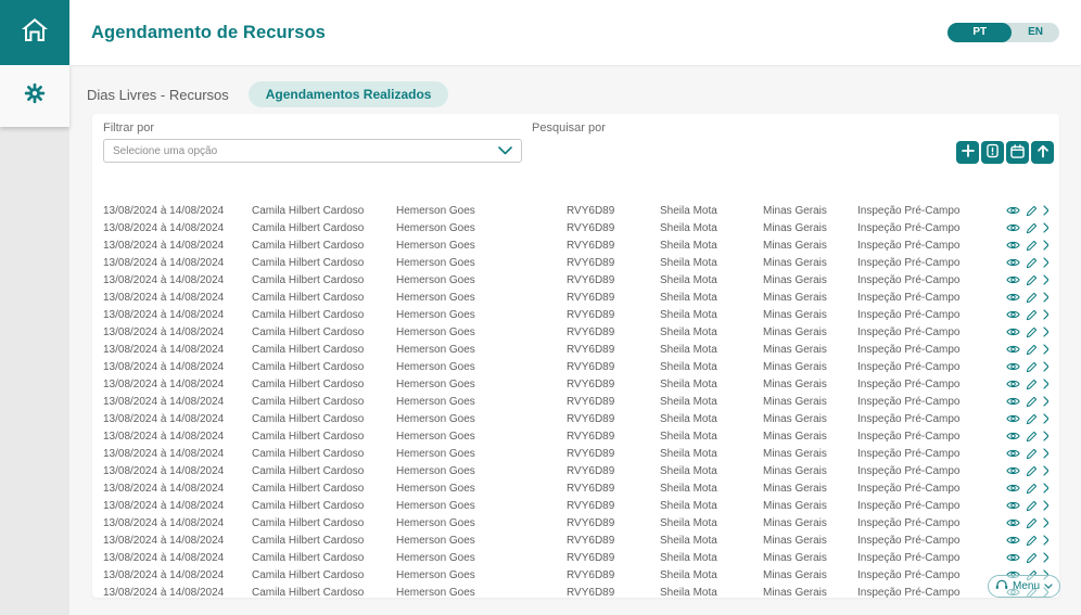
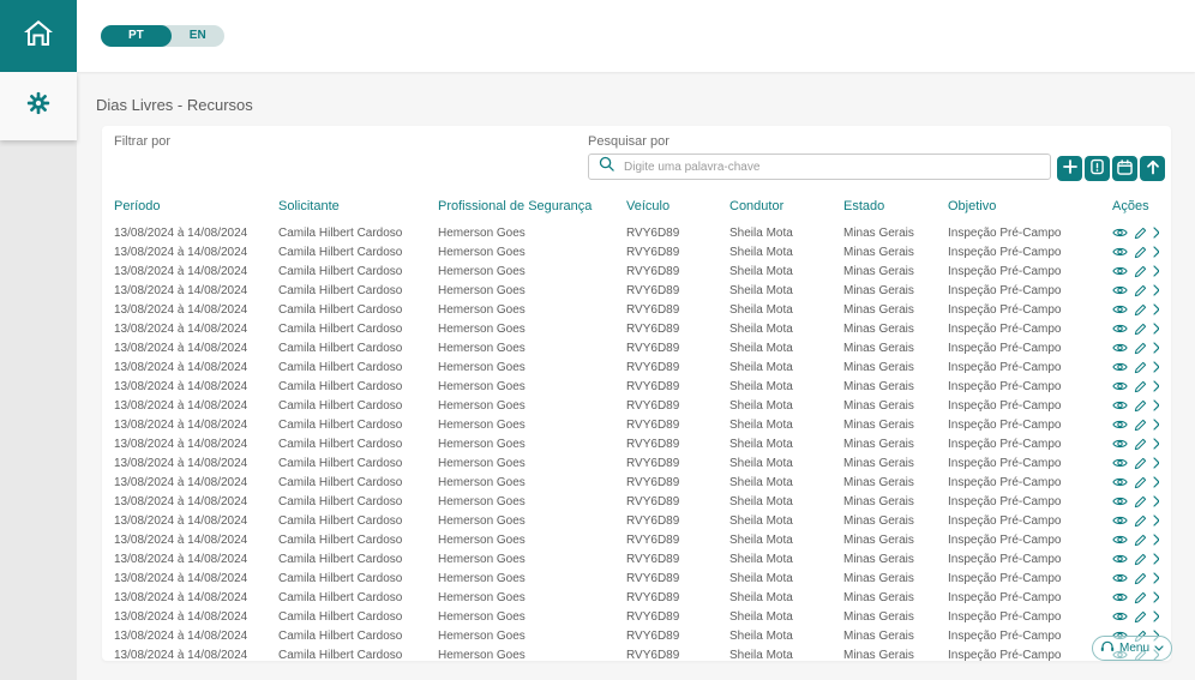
- Agendamento de Recursos
  PT
  EN
  Dias Livres - Recursos
- Agendamentos Realizados
  Filtrar por
- Selecione uma opção
  Pesquisar por
+ Digite uma palavra-chave
+ Período
+ Solicitante
+ Profissional de Segurança
+ Veículo
+ Condutor
+ Estado
+ Objetivo
+ Ações
  13/08/2024 à 14/08/2024
  Camila Hilbert Cardoso
  Hemerson Goes
  RVY6D89
  Sheila Mota
  Minas Gerais
  Inspeção Pré-Campo
  13/08/2024 à 14/08/2024
  Camila Hilbert Cardoso
  Hemerson Goes
  RVY6D89
  Sheila Mota
  Minas Gerais
  Inspeção Pré-Campo
  13/08/2024 à 14/08/2024
  Camila Hilbert Cardoso
  Hemerson Goes
  RVY6D89
  Sheila Mota
  Minas Gerais
  Inspeção Pré-Campo
  13/08/2024 à 14/08/2024
  Camila Hilbert Cardoso
  Hemerson Goes
  RVY6D89
  Sheila Mota
  Minas Gerais
  Inspeção Pré-Campo
  13/08/2024 à 14/08/2024
  Camila Hilbert Cardoso
  Hemerson Goes
  RVY6D89
  Sheila Mota
  Minas Gerais
  Inspeção Pré-Campo
  13/08/2024 à 14/08/2024
  Camila Hilbert Cardoso
  Hemerson Goes
  RVY6D89
  Sheila Mota
  Minas Gerais
  Inspeção Pré-Campo
  13/08/2024 à 14/08/2024
  Camila Hilbert Cardoso
  Hemerson Goes
  RVY6D89
  Sheila Mota
  Minas Gerais
  Inspeção Pré-Campo
  13/08/2024 à 14/08/2024
  Camila Hilbert Cardoso
  Hemerson Goes
  RVY6D89
  Sheila Mota
  Minas Gerais
  Inspeção Pré-Campo
  13/08/2024 à 14/08/2024
  Camila Hilbert Cardoso
  Hemerson Goes
  RVY6D89
  Sheila Mota
  Minas Gerais
  Inspeção Pré-Campo
  13/08/2024 à 14/08/2024
  Camila Hilbert Cardoso
  Hemerson Goes
  RVY6D89
  Sheila Mota
  Minas Gerais
  Inspeção Pré-Campo
  13/08/2024 à 14/08/2024
  Camila Hilbert Cardoso
  Hemerson Goes
  RVY6D89
  Sheila Mota
  Minas Gerais
  Inspeção Pré-Campo
  13/08/2024 à 14/08/2024
  Camila Hilbert Cardoso
  Hemerson Goes
  RVY6D89
  Sheila Mota
  Minas Gerais
  Inspeção Pré-Campo
  13/08/2024 à 14/08/2024
  Camila Hilbert Cardoso
  Hemerson Goes
  RVY6D89
  Sheila Mota
  Minas Gerais
  Inspeção Pré-Campo
  13/08/2024 à 14/08/2024
  Camila Hilbert Cardoso
  Hemerson Goes
  RVY6D89
  Sheila Mota
  Minas Gerais
  Inspeção Pré-Campo
  13/08/2024 à 14/08/2024
  Camila Hilbert Cardoso
  Hemerson Goes
  RVY6D89
  Sheila Mota
  Minas Gerais
  Inspeção Pré-Campo
  13/08/2024 à 14/08/2024
  Camila Hilbert Cardoso
  Hemerson Goes
  RVY6D89
  Sheila Mota
  Minas Gerais
  Inspeção Pré-Campo
  13/08/2024 à 14/08/2024
  Camila Hilbert Cardoso
  Hemerson Goes
  RVY6D89
  Sheila Mota
  Minas Gerais
  Inspeção Pré-Campo
  13/08/2024 à 14/08/2024
  Camila Hilbert Cardoso
  Hemerson Goes
  RVY6D89
  Sheila Mota
  Minas Gerais
  Inspeção Pré-Campo
  13/08/2024 à 14/08/2024
  Camila Hilbert Cardoso
  Hemerson Goes
  RVY6D89
  Sheila Mota
  Minas Gerais
  Inspeção Pré-Campo
  13/08/2024 à 14/08/2024
  Camila Hilbert Cardoso
  Hemerson Goes
  RVY6D89
  Sheila Mota
  Minas Gerais
  Inspeção Pré-Campo
  13/08/2024 à 14/08/2024
  Camila Hilbert Cardoso
  Hemerson Goes
  RVY6D89
  Sheila Mota
  Minas Gerais
  Inspeção Pré-Campo
  13/08/2024 à 14/08/2024
  Camila Hilbert Cardoso
  Hemerson Goes
  RVY6D89
  Sheila Mota
  Minas Gerais
  Inspeção Pré-Campo
  13/08/2024 à 14/08/2024
  Camila Hilbert Cardoso
  Hemerson Goes
  RVY6D89
  Sheila Mota
  Minas Gerais
  Inspeção Pré-Campo
  Menu
